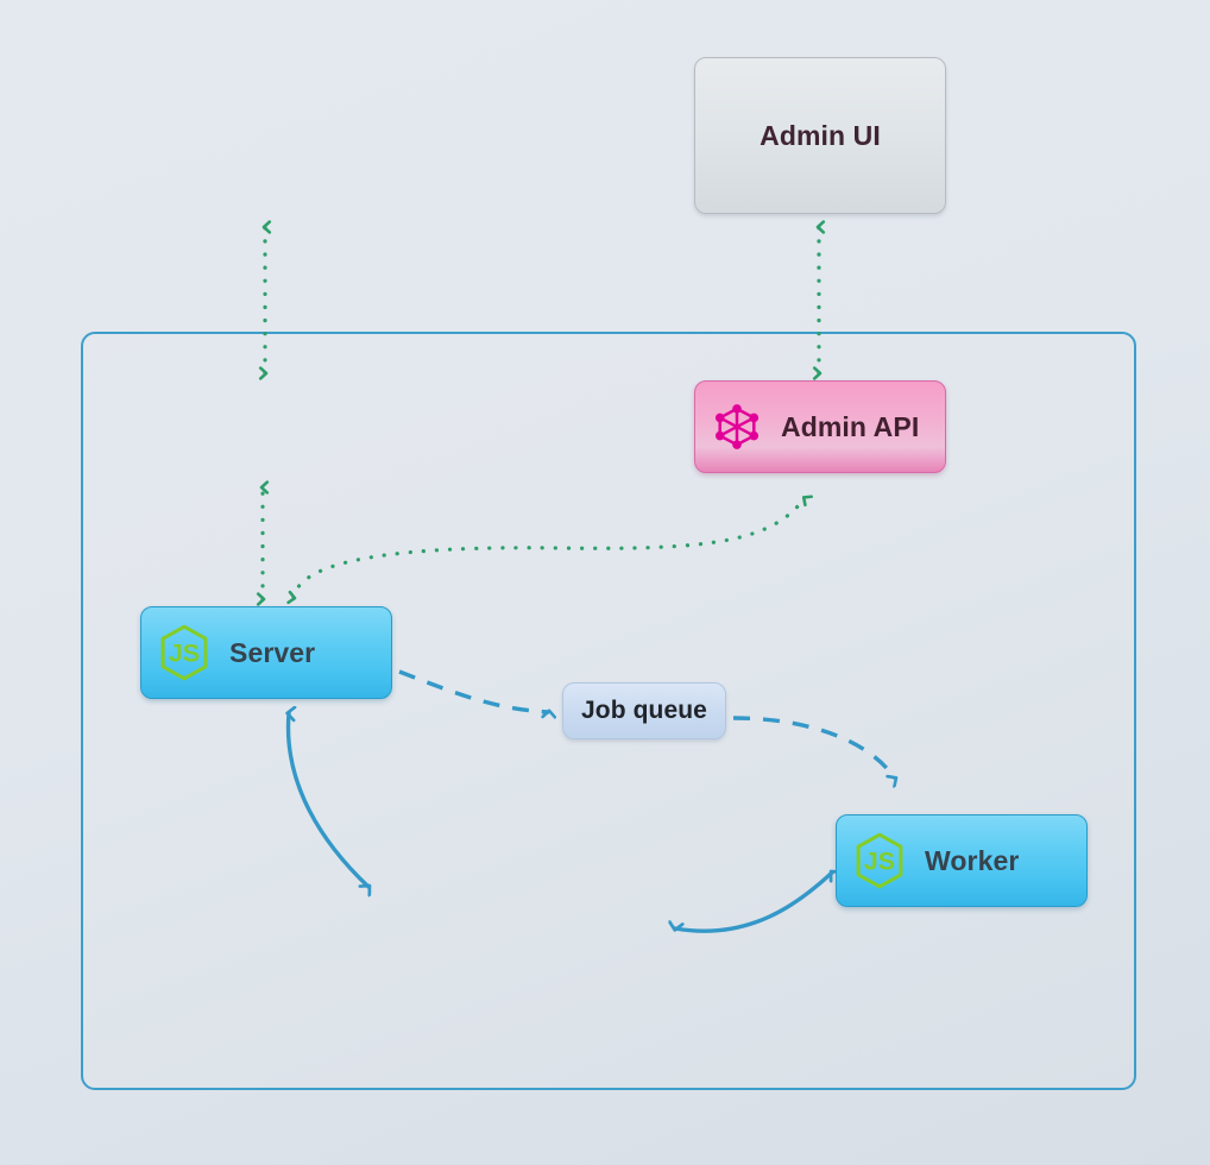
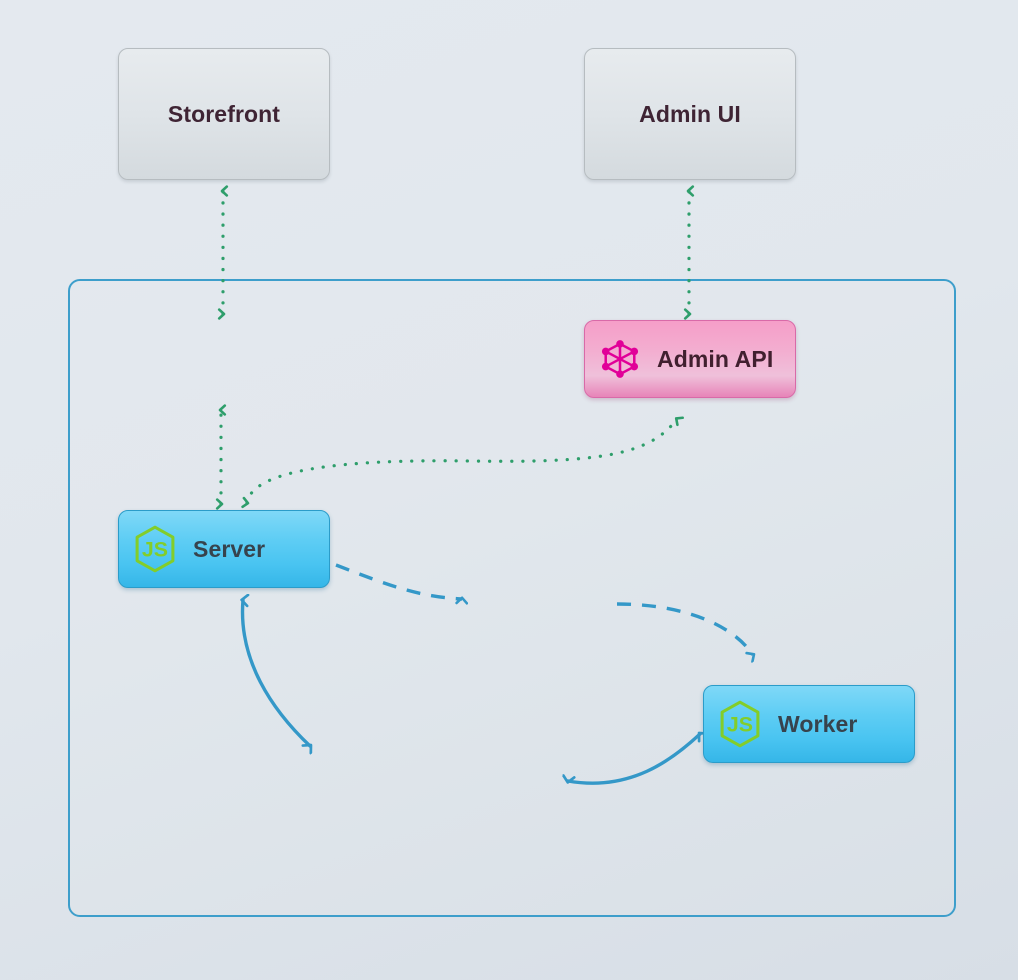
+ Storefront
  Admin UI
  Admin API
  JS
  Server
- Job queue
  JS
  Worker
